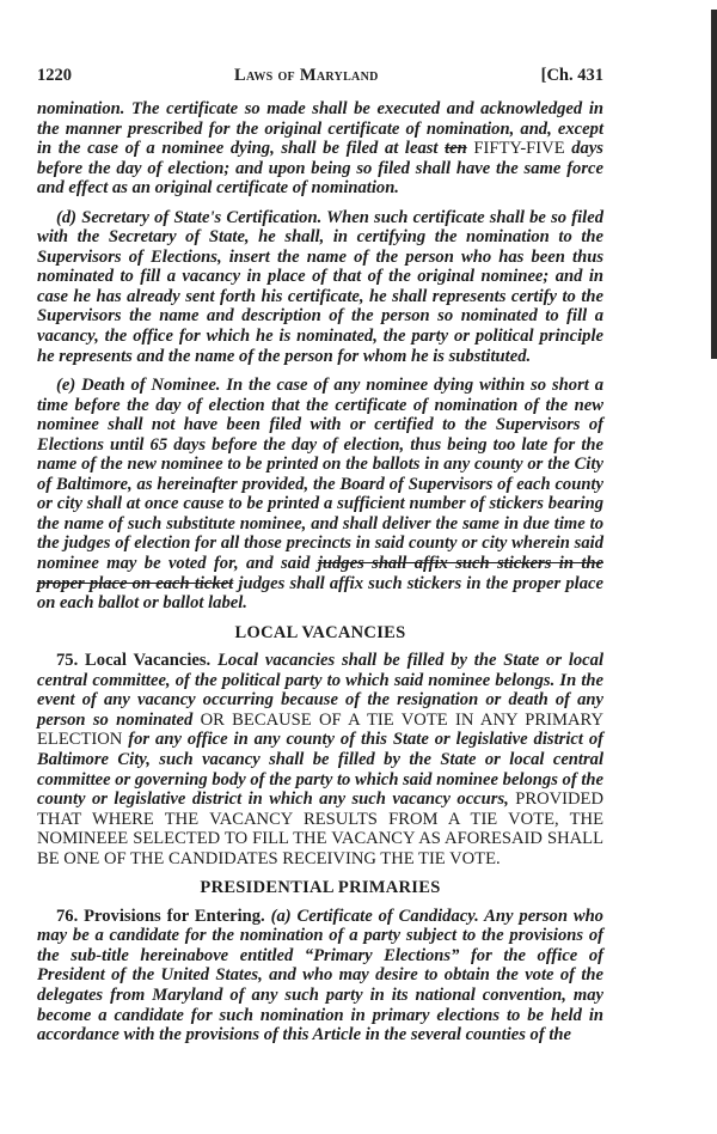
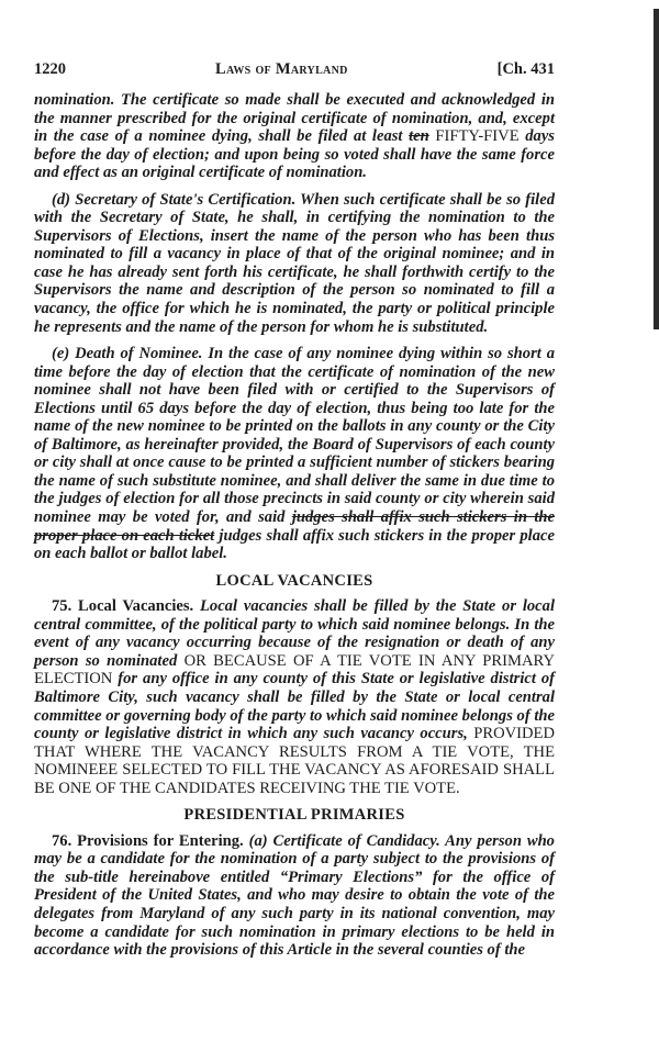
  1220
  Laws of Maryland
  [Ch. 431
- nomination. The certificate so made shall be executed and acknowledged in the manner prescribed for the original certificate of nomination, and, except in the case of a nominee dying, shall be filed at least ten FIFTY-FIVE days before the day of election; and upon being so filed shall have the same force and effect as an original certificate of nomination.
+ nomination. The certificate so made shall be executed and acknowledged in the manner prescribed for the original certificate of nomination, and, except in the case of a nominee dying, shall be filed at least ten FIFTY-FIVE days before the day of election; and upon being so voted shall have the same force and effect as an original certificate of nomination.
- (d) Secretary of State's Certification. When such certificate shall be so filed with the Secretary of State, he shall, in certifying the nomination to the Supervisors of Elections, insert the name of the person who has been thus nominated to fill a vacancy in place of that of the original nominee; and in case he has already sent forth his certificate, he shall represents certify to the Supervisors the name and description of the person so nominated to fill a vacancy, the office for which he is nominated, the party or political principle he represents and the name of the person for whom he is substituted.
+ (d) Secretary of State's Certification. When such certificate shall be so filed with the Secretary of State, he shall, in certifying the nomination to the Supervisors of Elections, insert the name of the person who has been thus nominated to fill a vacancy in place of that of the original nominee; and in case he has already sent forth his certificate, he shall forthwith certify to the Supervisors the name and description of the person so nominated to fill a vacancy, the office for which he is nominated, the party or political principle he represents and the name of the person for whom he is substituted.
  (e) Death of Nominee. In the case of any nominee dying within so short a time before the day of election that the certificate of nomination of the new nominee shall not have been filed with or certified to the Supervisors of Elections until 65 days before the day of election, thus being too late for the name of the new nominee to be printed on the ballots in any county or the City of Baltimore, as hereinafter provided, the Board of Supervisors of each county or city shall at once cause to be printed a sufficient number of stickers bearing the name of such substitute nominee, and shall deliver the same in due time to the judges of election for all those precincts in said county or city wherein said nominee may be voted for, and said judges shall affix such stickers in the proper place on each ticket judges shall affix such stickers in the proper place on each ballot or ballot label.
  LOCAL VACANCIES
  75. Local Vacancies. Local vacancies shall be filled by the State or local central committee, of the political party to which said nominee belongs. In the event of any vacancy occurring because of the resignation or death of any person so nominated OR BECAUSE OF A TIE VOTE IN ANY PRIMARY ELECTION for any office in any county of this State or legislative district of Baltimore City, such vacancy shall be filled by the State or local central committee or governing body of the party to which said nominee belongs of the county or legislative district in which any such vacancy occurs, PROVIDED THAT WHERE THE VACANCY RESULTS FROM A TIE VOTE, THE NOMINEEE SELECTED TO FILL THE VACANCY AS AFORESAID SHALL BE ONE OF THE CANDIDATES RECEIVING THE TIE VOTE.
  PRESIDENTIAL PRIMARIES
  76. Provisions for Entering. (a) Certificate of Candidacy. Any person who may be a candidate for the nomination of a party subject to the provisions of the sub-title hereinabove entitled “Primary Elections” for the office of President of the United States, and who may desire to obtain the vote of the delegates from Maryland of any such party in its national convention, may become a candidate for such nomination in primary elections to be held in accordance with the provisions of this Article in the several counties of the
